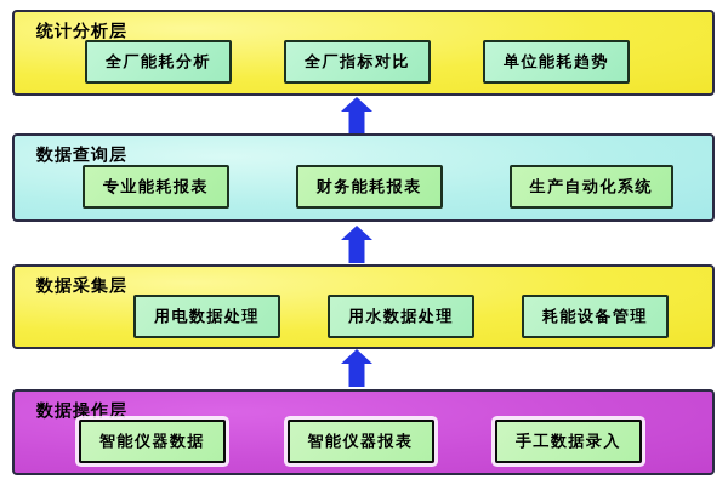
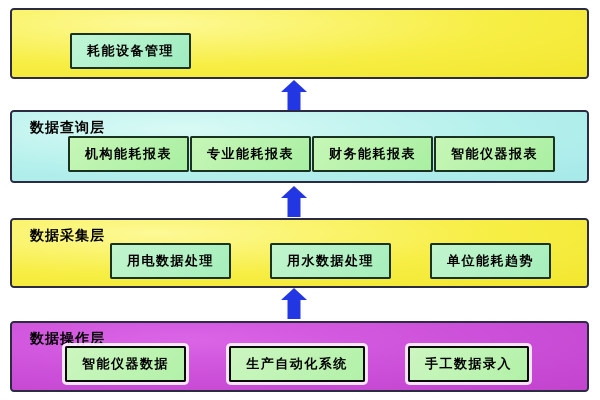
- 统计分析层
- 全厂能耗分析
- 全厂指标对比
- 单位能耗趋势
+ 耗能设备管理
  数据查询层
+ 机构能耗报表
  专业能耗报表
  财务能耗报表
- 生产自动化系统
+ 智能仪器报表
  数据采集层
  用电数据处理
  用水数据处理
- 耗能设备管理
+ 单位能耗趋势
  数据操作层
  智能仪器数据
- 智能仪器报表
+ 生产自动化系统
  手工数据录入
